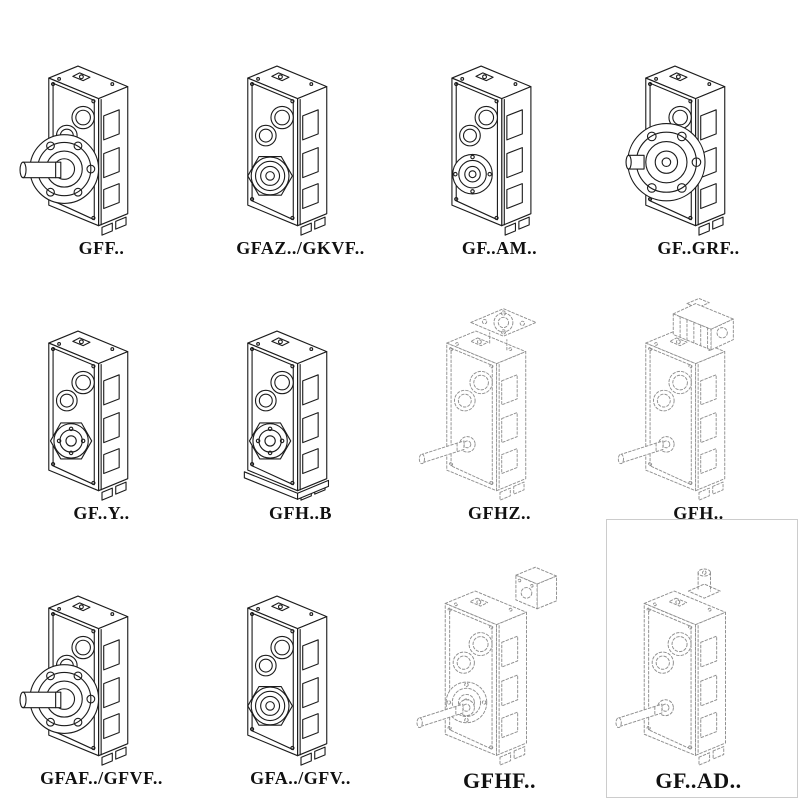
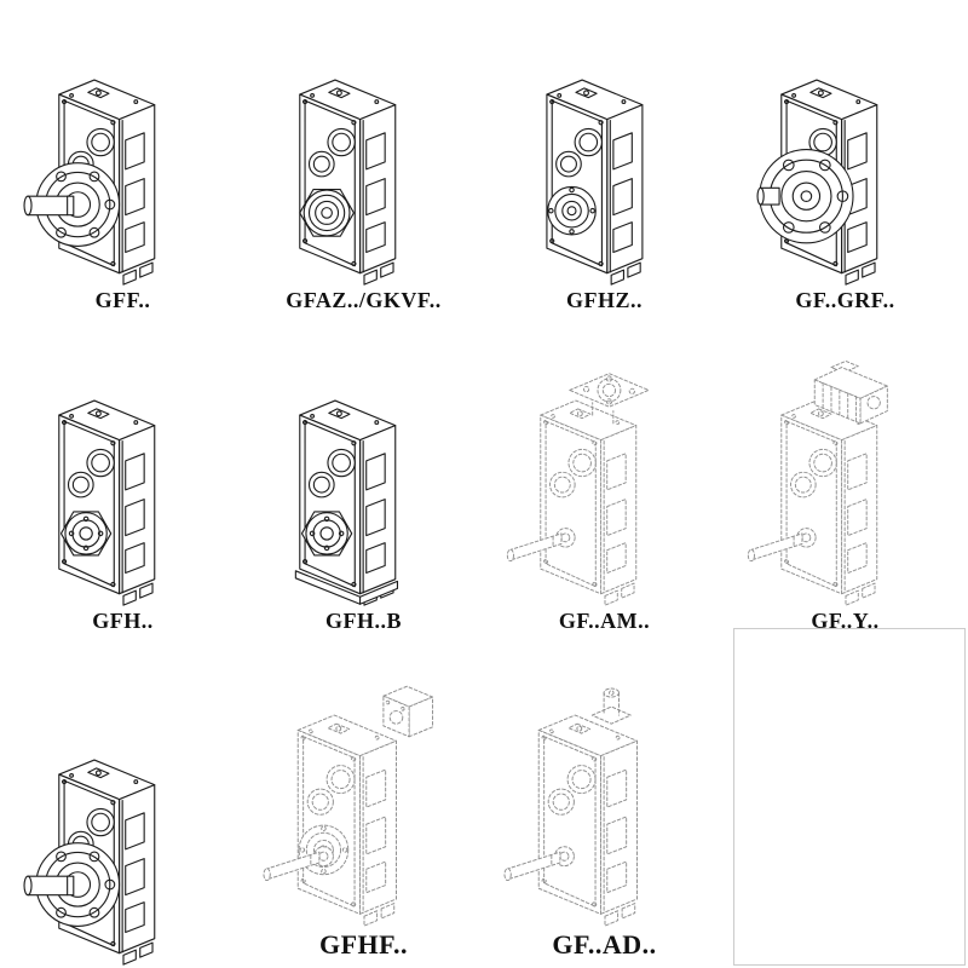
  GFF..
  GFAZ../GKVF..
- GF..AM..
+ GFHZ..
  GF..GRF..
- GF..Y..
+ GFH..
  GFH..B
- GFHZ..
+ GF..AM..
- GFH..
+ GF..Y..
- GFAF../GFVF..
- GFA../GFV..
  GFHF..
  GF..AD..
